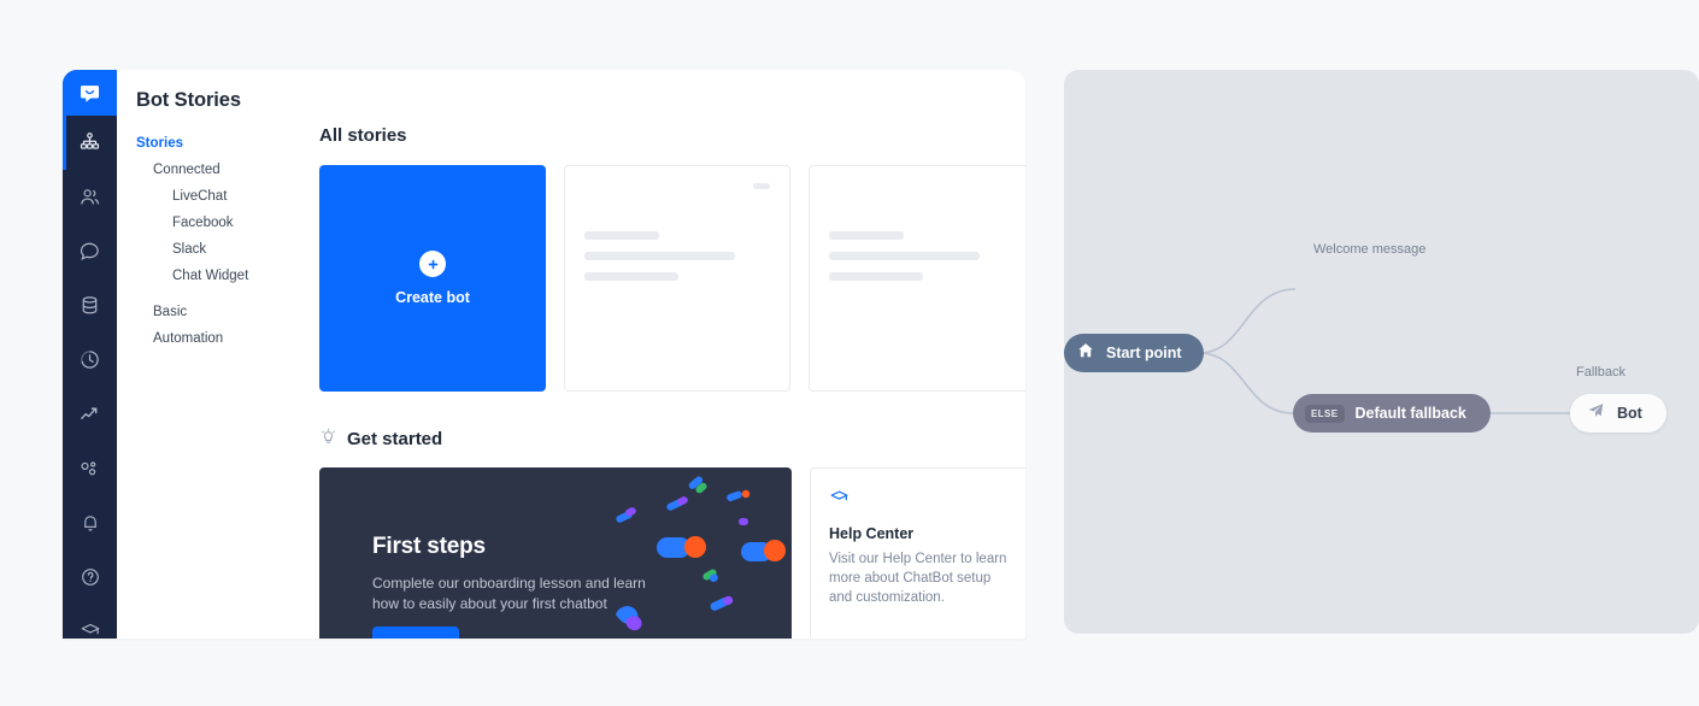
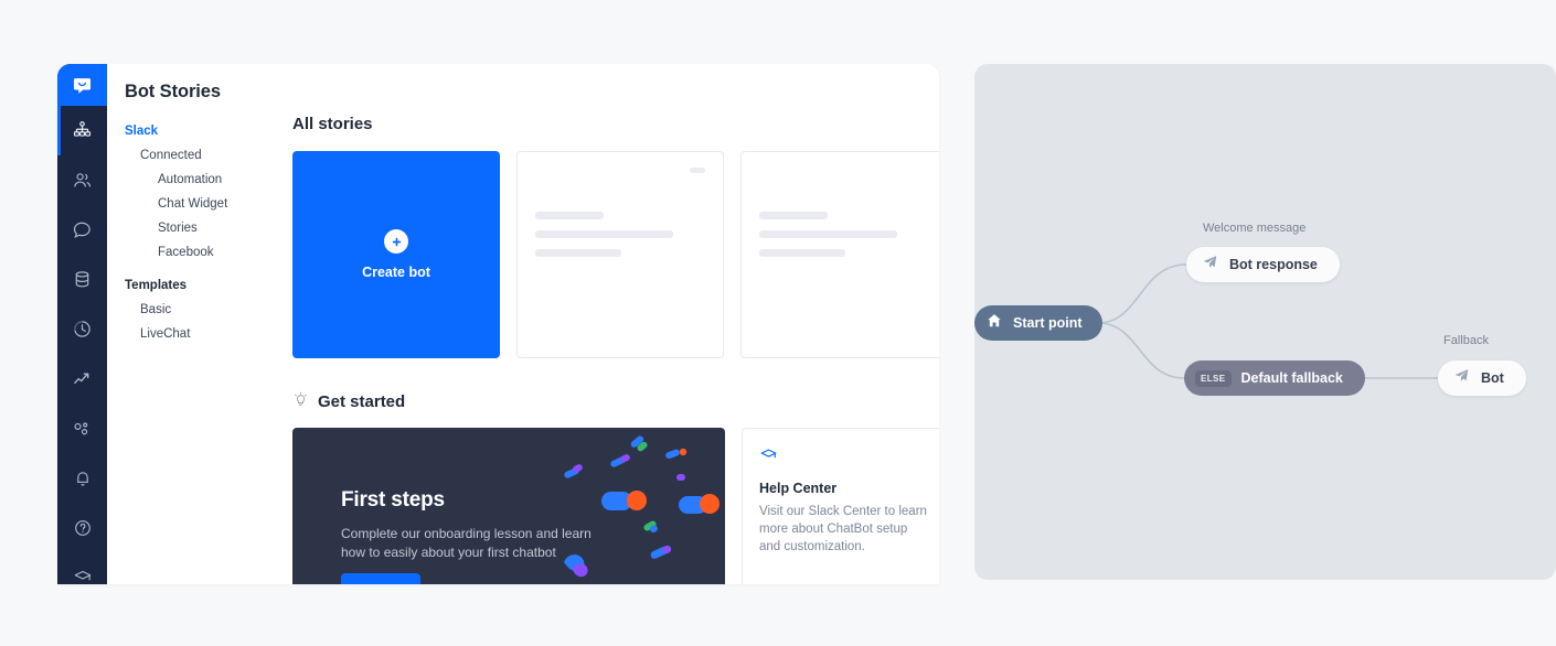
  Bot Stories
- Stories
+ Slack
  Connected
- LiveChat
+ Automation
- Facebook
+ Chat Widget
- Slack
+ Stories
- Chat Widget
+ Facebook
+ Templates
  Basic
- Automation
+ LiveChat
  All stories
  Create bot
  Get started
  First steps
  Complete our onboarding lesson and learn how to easily about your first chatbot
  Help Center
- Visit our Help Center to learn more about ChatBot setup and customization.
+ Visit our Slack Center to learn more about ChatBot setup and customization.
  Welcome message
  Fallback
  Start point
+ Bot response
  ELSE
  Default fallback
  Bot
